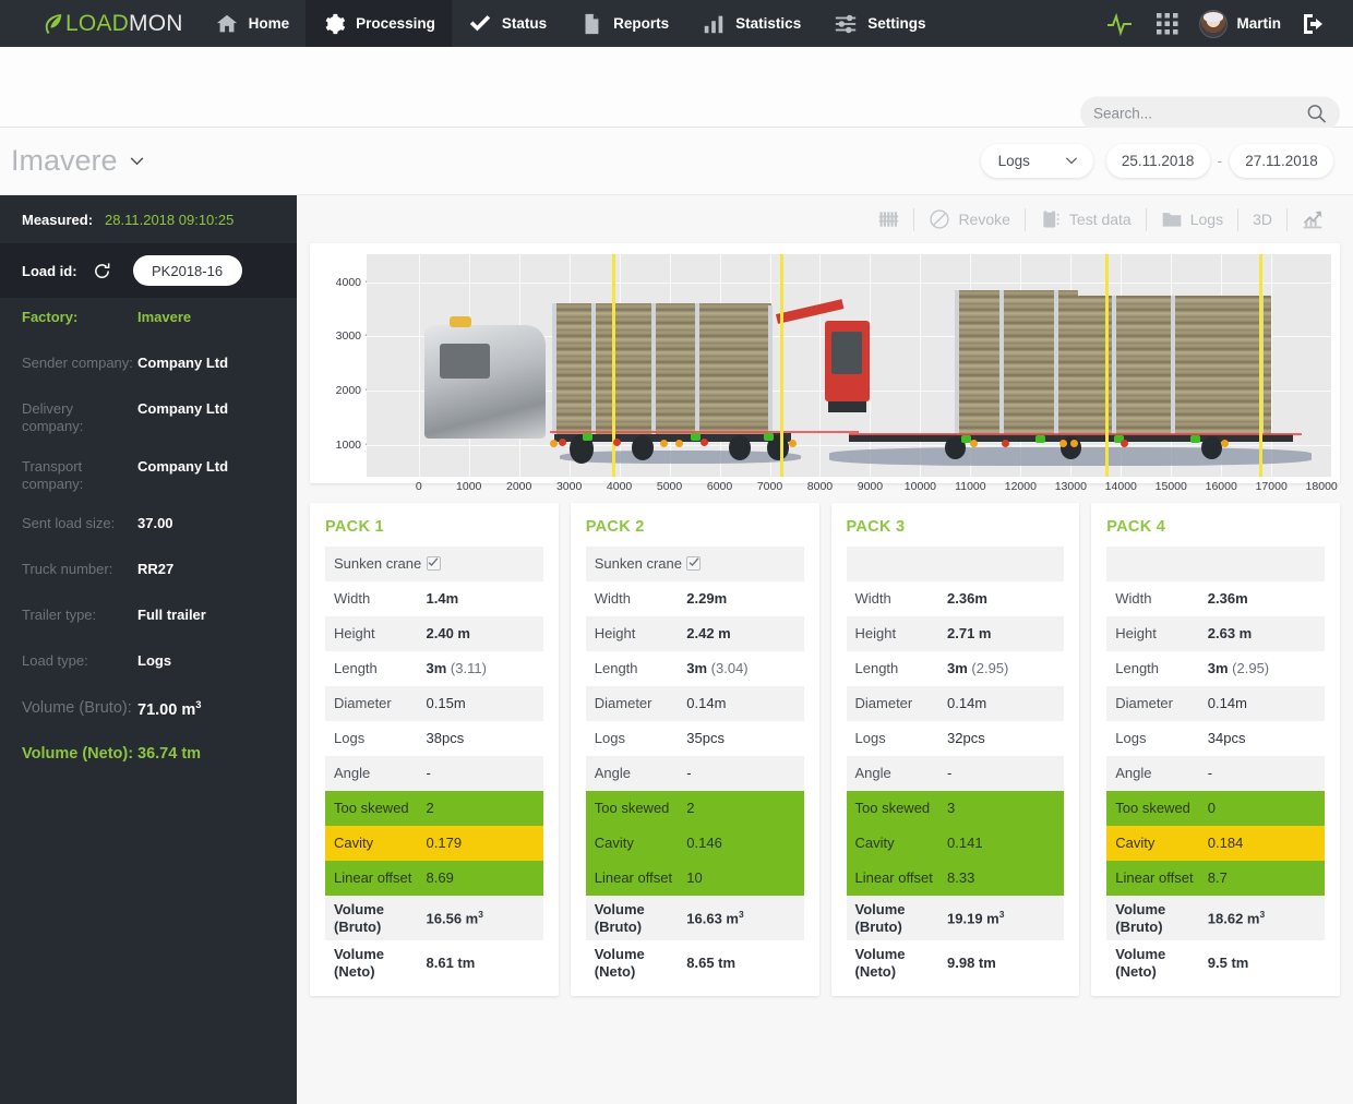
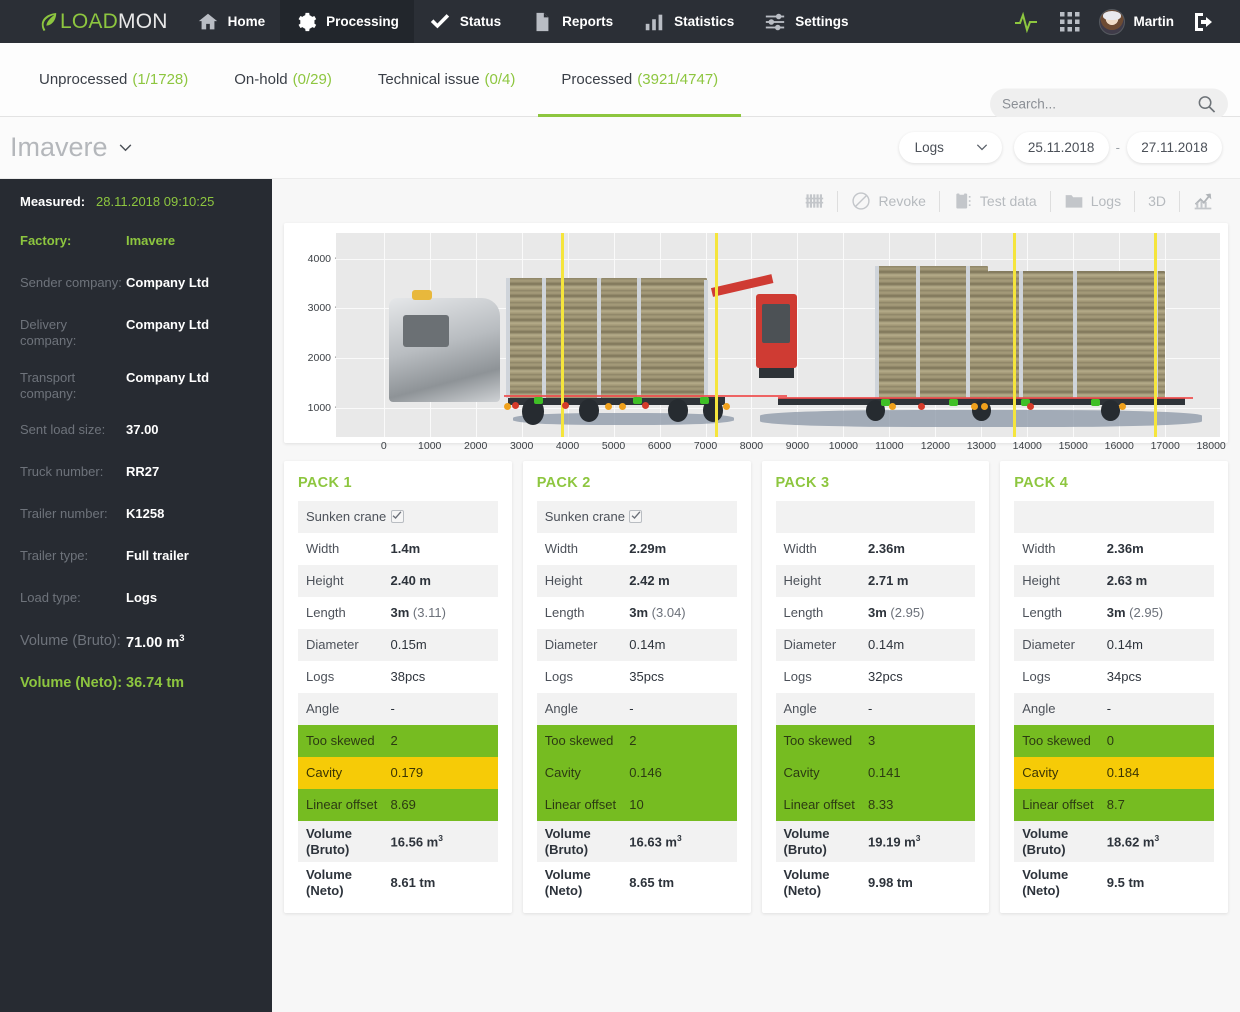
  LOADMON
  Home
  Processing
  Status
  Reports
  Statistics
  Settings
  Martin
+ Unprocessed
+ (1/1728)
+ On-hold
+ (0/29)
+ Technical issue
+ (0/4)
+ Processed
+ (3921/4747)
  Search...
  Imavere
  Logs
  25.11.2018
  -
  27.11.2018
  Measured:
  28.11.2018 09:10:25
- Load id:
- PK2018-16
  Factory:
  Imavere
  Sender company:
  Company Ltd
  Delivery company:
  Company Ltd
  Transport company:
  Company Ltd
  Sent load size:
  37.00
  Truck number:
  RR27
+ Trailer number:
+ K1258
  Trailer type:
  Full trailer
  Load type:
  Logs
  Volume (Bruto):
  71.00 m3
  Volume (Neto):
  36.74 tm
  Revoke
  Test data
  Logs
  3D
  4000
  3000
  2000
  1000
  0
  1000
  2000
  3000
  4000
  5000
  6000
  7000
  8000
  9000
  10000
  11000
  12000
  13000
  14000
  15000
  16000
  17000
  18000
  PACK 1
  Sunken crane
  Width
  1.4m
  Height
  2.40 m
  Length
  3m (3.11)
  Diameter
  0.15m
  Logs
  38pcs
  Angle
  -
  Too skewed
  2
  Cavity
  0.179
  Linear offset
  8.69
  Volume (Bruto)
  16.56 m3
  Volume (Neto)
  8.61 tm
  PACK 2
  Sunken crane
  Width
  2.29m
  Height
  2.42 m
  Length
  3m (3.04)
  Diameter
  0.14m
  Logs
  35pcs
  Angle
  -
  Too skewed
  2
  Cavity
  0.146
  Linear offset
  10
  Volume (Bruto)
  16.63 m3
  Volume (Neto)
  8.65 tm
  PACK 3
  Width
  2.36m
  Height
  2.71 m
  Length
  3m (2.95)
  Diameter
  0.14m
  Logs
  32pcs
  Angle
  -
  Too skewed
  3
  Cavity
  0.141
  Linear offset
  8.33
  Volume (Bruto)
  19.19 m3
  Volume (Neto)
  9.98 tm
  PACK 4
  Width
  2.36m
  Height
  2.63 m
  Length
  3m (2.95)
  Diameter
  0.14m
  Logs
  34pcs
  Angle
  -
  Too skewed
  0
  Cavity
  0.184
  Linear offset
  8.7
  Volume (Bruto)
  18.62 m3
  Volume (Neto)
  9.5 tm
